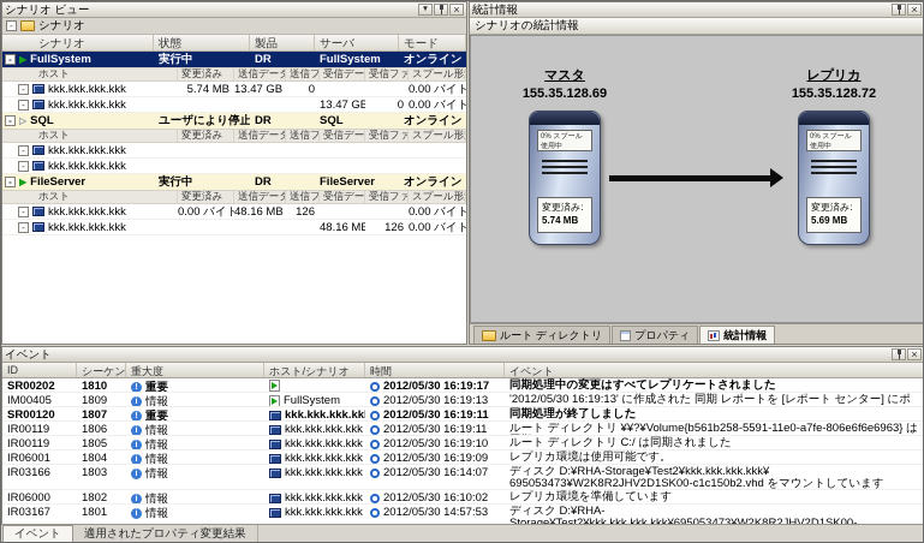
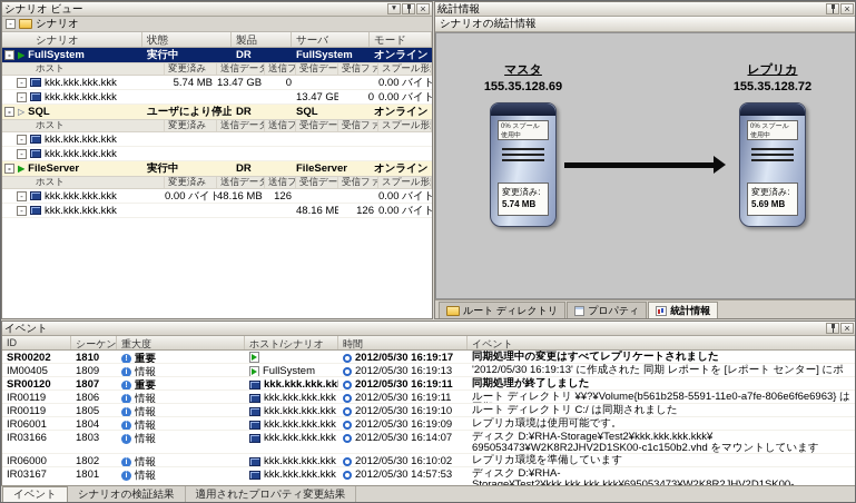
  シナリオ ビュー
  ×
  -
  シナリオ
  シナリオ
  状態
  製品
  サーバ
  モード
  -
  ▶
  FullSystem
  実行中
  DR
  FullSystem
  オンライン
  ホスト
  変更済み
  送信データ
  受信デー
  スプール形
  -
  kkk.kkk.kkk.kkk
  5.74 MB
  13.47 GB
  0
  0.00 バイト
  -
  kkk.kkk.kkk.kkk
  13.47 GB
  0
  0.00 バイト
  -
  ▷
  SQL
  ユーザにより停止
  DR
  SQL
  オンライン
  ホスト
  変更済み
  送信データ
  受信デー
  スプール形
  -
  kkk.kkk.kkk.kkk
  -
  kkk.kkk.kkk.kkk
  -
  ▶
  FileServer
  実行中
  DR
  FileServer
  オンライン
  ホスト
  変更済み
  送信データ
  受信デー
  スプール形
  -
  kkk.kkk.kkk.kkk
  0.00 バイト
  48.16 MB
  126
  0.00 バイト
  -
  kkk.kkk.kkk.kkk
  48.16 MB
  126
  0.00 バイト
  統計情報
  ×
  シナリオの統計情報
  マスタ
  155.35.128.69
  レプリカ
  155.35.128.72
  変更済み:
  5.74 MB
  変更済み:
  5.69 MB
  ルート ディレクトリ
  プロパティ
  統計情報
  イベント
  ×
  ID
  シーケン
  重大度
  ホスト/シナリオ
  時間
  イベント
  SR00202
  1810
  重要
  2012/05/30 16:19:17
  同期処理中の変更はすべてレプリケートされました
  IM00405
  1809
  情報
  FullSystem
  2012/05/30 16:19:13
  '2012/05/30 16:19:13' に作成された 同期 レポートを [レポート センター] にポ
  SR00120
  1807
  重要
  kkk.kkk.kkk.kk
  2012/05/30 16:19:11
  同期処理が終了しました
  IR00119
  1806
  情報
  kkk.kkk.kkk.kkk
  2012/05/30 16:19:11
  ルート ディレクトリ ¥¥?¥Volume{b561b258-5591-11e0-a7fe-806e6f6e6963} は
  IR00119
  1805
  情報
  kkk.kkk.kkk.kkk
  2012/05/30 16:19:10
  ルート ディレクトリ C:/ は同期されました
  IR06001
  1804
  情報
  kkk.kkk.kkk.kkk
  2012/05/30 16:19:09
  レプリカ環境は使用可能です。
  IR03166
  1803
  情報
  kkk.kkk.kkk.kkk
  2012/05/30 16:14:07
  ディスク D:¥RHA-Storage¥Test2¥kkk.kkk.kkk.kkk¥ 695053473¥W2K8R2JHV2D1SK00-c1c150b2.vhd をマウントしています
  IR06000
  1802
  情報
  kkk.kkk.kkk.kkk
  2012/05/30 16:10:02
  レプリカ環境を準備しています
  IR03167
  1801
  情報
  kkk.kkk.kkk.kkk
  2012/05/30 14:57:53
  イベント
+ シナリオの検証結果
  適用されたプロパティ変更結果
